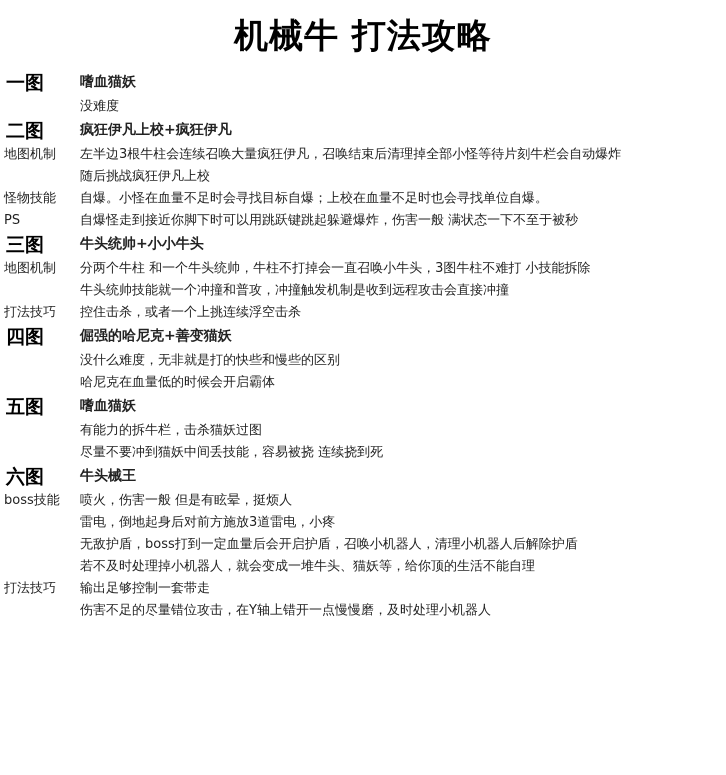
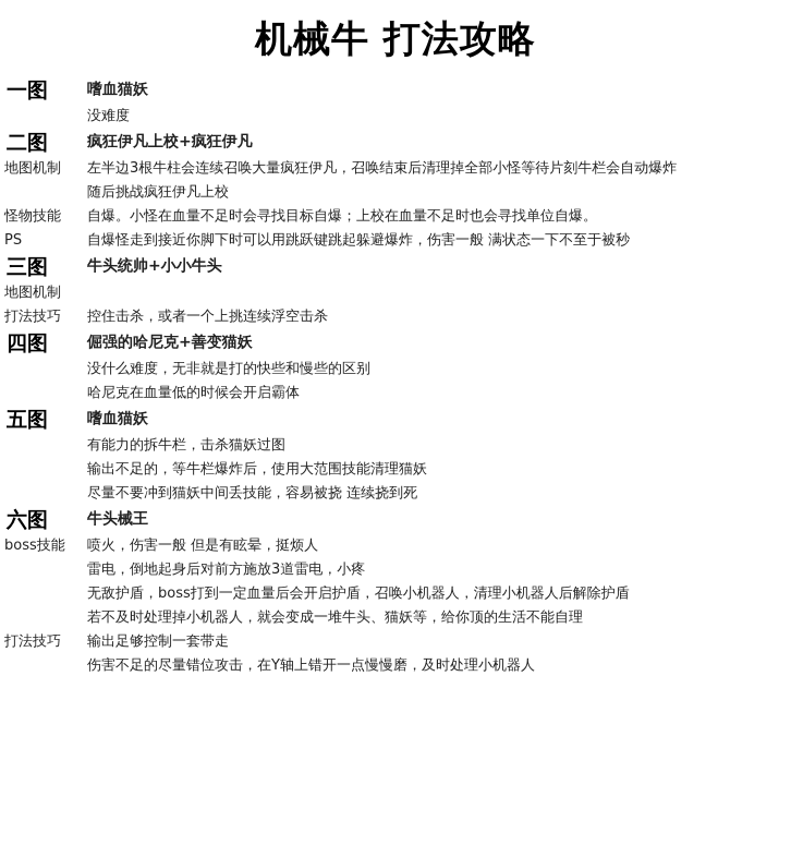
  机械牛 打法攻略
  一图
  嗜血猫妖
  没难度
  二图
  疯狂伊凡上校+疯狂伊凡
  地图机制
  左半边3根牛柱会连续召唤大量疯狂伊凡，召唤结束后清理掉全部小怪等待片刻牛栏会自动爆炸
  随后挑战疯狂伊凡上校
  怪物技能
  自爆。小怪在血量不足时会寻找目标自爆；上校在血量不足时也会寻找单位自爆。
  PS
  自爆怪走到接近你脚下时可以用跳跃键跳起躲避爆炸，伤害一般 满状态一下不至于被秒
  三图
  牛头统帅+小小牛头
  地图机制
- 分两个牛柱 和一个牛头统帅，牛柱不打掉会一直召唤小牛头，3图牛柱不难打 小技能拆除
- 牛头统帅技能就一个冲撞和普攻，冲撞触发机制是收到远程攻击会直接冲撞
  打法技巧
  控住击杀，或者一个上挑连续浮空击杀
  四图
  倔强的哈尼克+善变猫妖
  没什么难度，无非就是打的快些和慢些的区别
  哈尼克在血量低的时候会开启霸体
  五图
  嗜血猫妖
  有能力的拆牛栏，击杀猫妖过图
+ 输出不足的，等牛栏爆炸后，使用大范围技能清理猫妖
  尽量不要冲到猫妖中间丢技能，容易被挠 连续挠到死
  六图
  牛头械王
  boss技能
  喷火，伤害一般 但是有眩晕，挺烦人
  雷电，倒地起身后对前方施放3道雷电，小疼
  无敌护盾，boss打到一定血量后会开启护盾，召唤小机器人，清理小机器人后解除护盾
  若不及时处理掉小机器人，就会变成一堆牛头、猫妖等，给你顶的生活不能自理
  打法技巧
  输出足够控制一套带走
  伤害不足的尽量错位攻击，在Y轴上错开一点慢慢磨，及时处理小机器人
